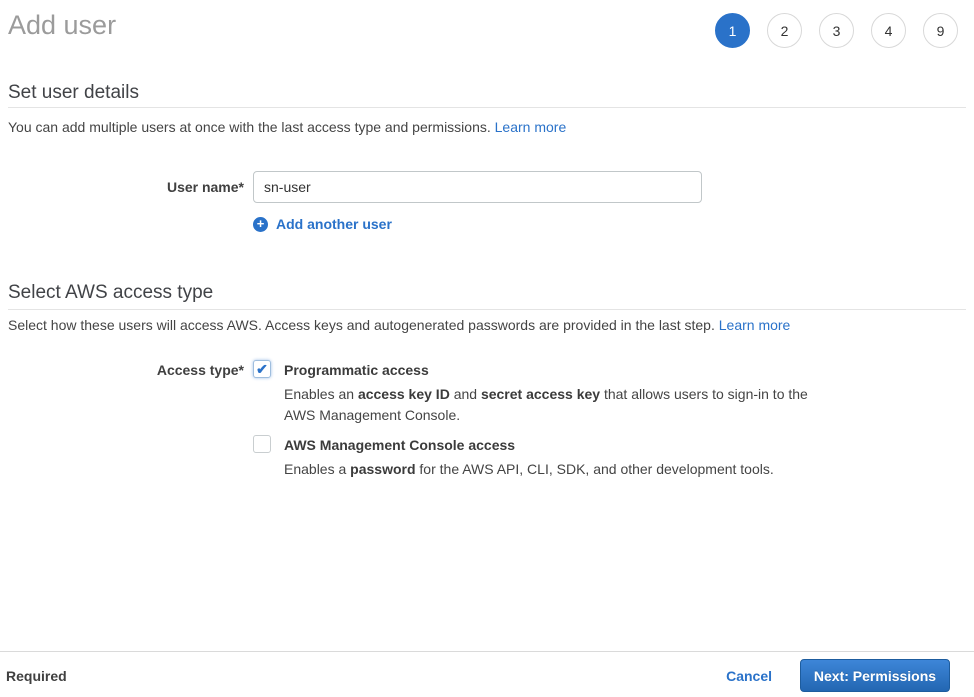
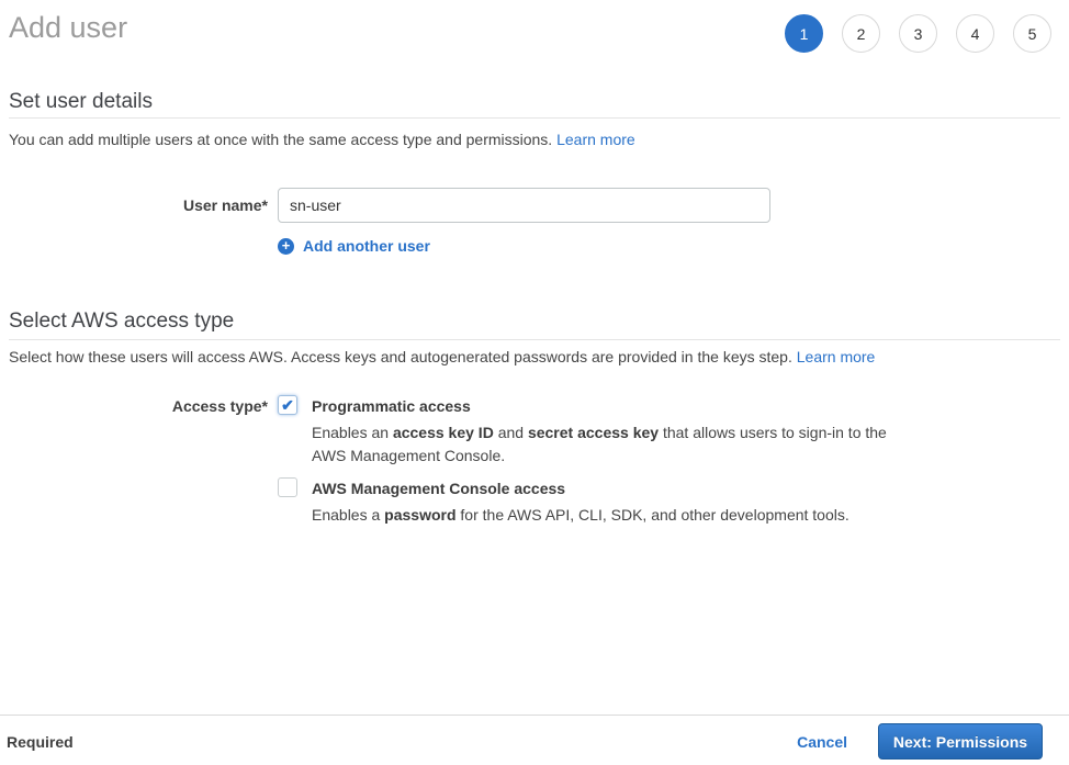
  Add user
  1
  2
  3
  4
- 9
+ 5
  Set user details
- You can add multiple users at once with the last access type and permissions. Learn more
+ You can add multiple users at once with the same access type and permissions. Learn more
  User name*
  sn-user
  +
  Add another user
  Select AWS access type
- Select how these users will access AWS. Access keys and autogenerated passwords are provided in the last step. Learn more
+ Select how these users will access AWS. Access keys and autogenerated passwords are provided in the keys step. Learn more
  Access type*
  ✔
  Programmatic access
  Enables an access key ID and secret access key that allows users to sign-in to the AWS Management Console.
  AWS Management Console access
  Enables a password for the AWS API, CLI, SDK, and other development tools.
  Required
  Cancel
  Next: Permissions
